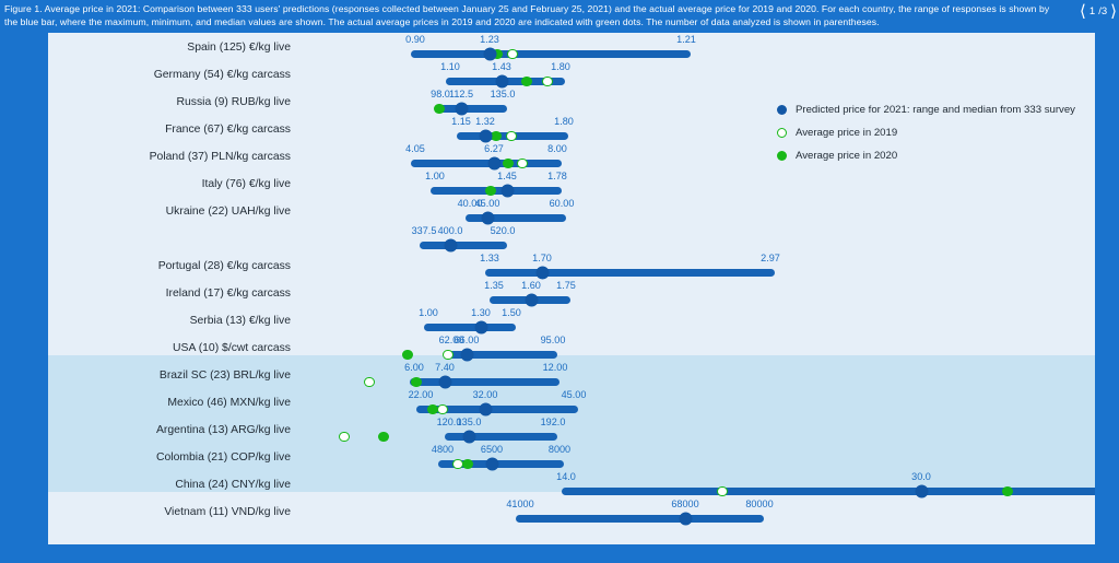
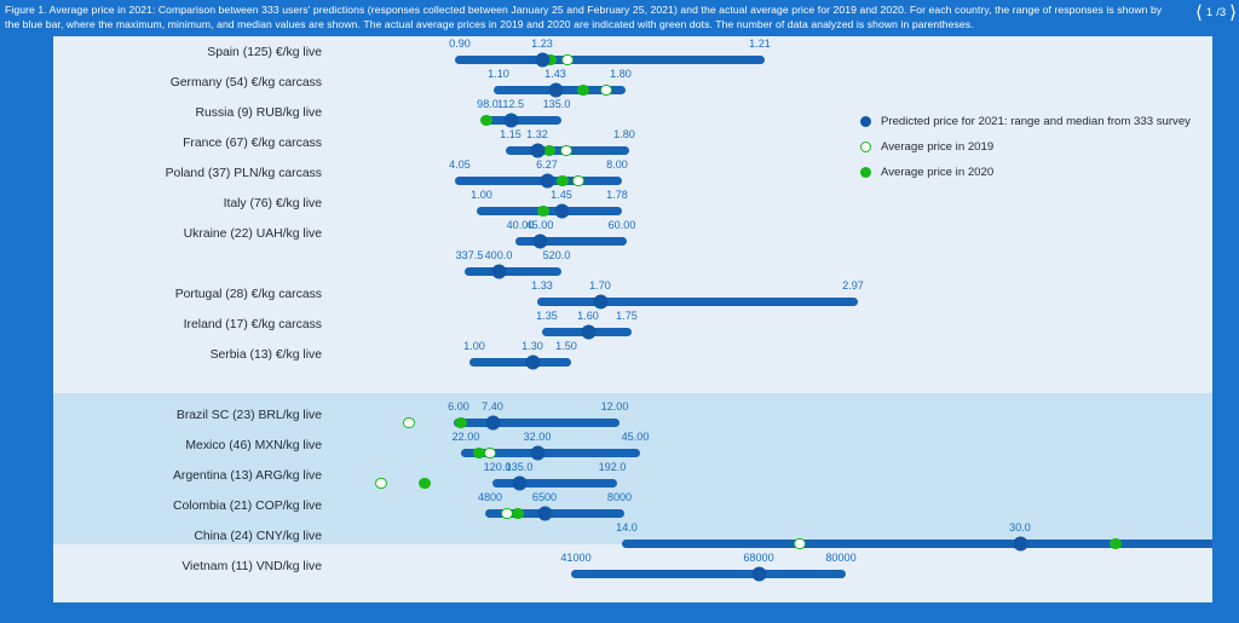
  Figure 1. Average price in 2021: Comparison between 333 users' predictions (responses collected between January 25 and February 25, 2021) and the actual average price for 2019 and 2020. For each country, the range of responses is shown by the blue bar, where the maximum, minimum, and median values are shown. The actual average prices in 2019 and 2020 are indicated with green dots. The number of data analyzed is shown in parentheses.
  ⟨
  1
  /3
  ⟩
  Spain (125) €/kg live
  0.90
  1.23
  1.21
  Germany (54) €/kg carcass
  1.10
  1.43
  1.80
  Russia (9) RUB/kg live
  98.0
  112.5
  135.0
  France (67) €/kg carcass
  1.15
  1.32
  1.80
  Poland (37) PLN/kg carcass
  4.05
  6.27
  8.00
  Italy (76) €/kg live
  1.00
  1.45
  1.78
  Ukraine (22) UAH/kg live
  40.00
  45.00
  60.00
  337.5
  400.0
  520.0
  Portugal (28) €/kg carcass
  1.33
  1.70
  2.97
  Ireland (17) €/kg carcass
  1.35
  1.60
  1.75
  Serbia (13) €/kg live
  1.00
  1.30
  1.50
- USA (10) $/cwt carcass
- 62.00
- 66.00
- 95.00
  Brazil SC (23) BRL/kg live
  6.00
  7.40
  12.00
  Mexico (46) MXN/kg live
  22.00
  32.00
  45.00
  Argentina (13) ARG/kg live
  120.0
  135.0
  192.0
  Colombia (21) COP/kg live
  4800
  6500
  8000
  China (24) CNY/kg live
  14.0
  30.0
  Vietnam (11) VND/kg live
  41000
  68000
  80000
  Predicted price for 2021: range and median from 333 survey
  Average price in 2019
  Average price in 2020
